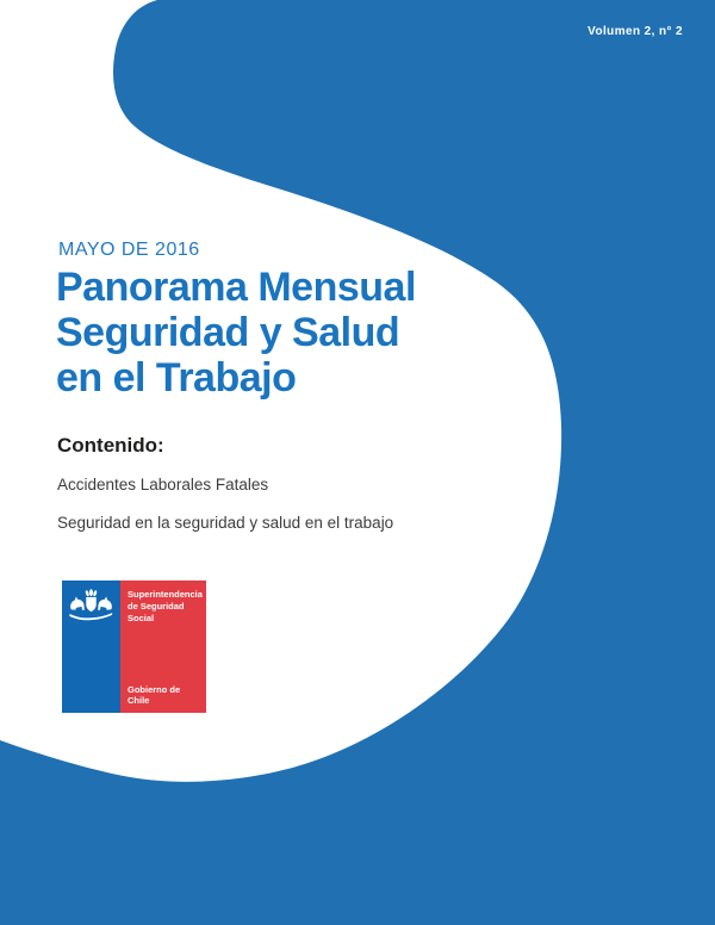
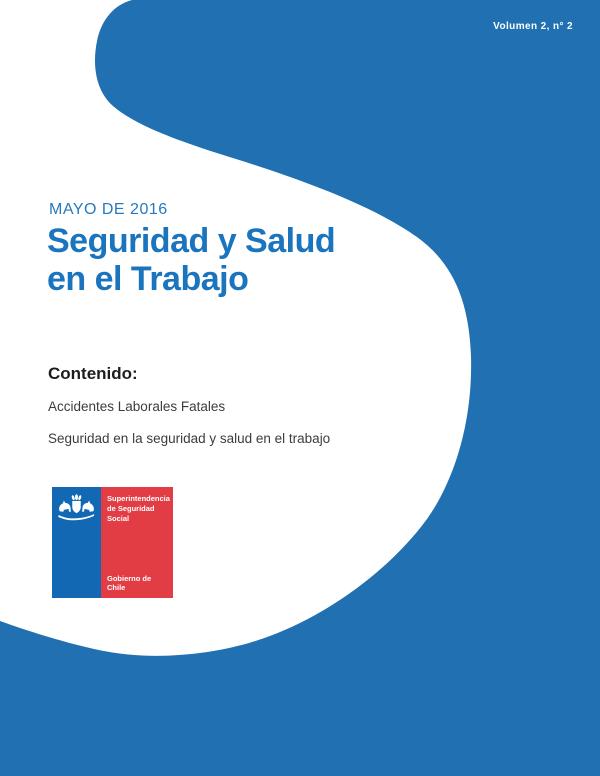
  Volumen 2, n° 2
  MAYO DE 2016
- Panorama Mensual
  Seguridad y Salud
  en el Trabajo
  Contenido:
  Accidentes Laborales Fatales
  Seguridad en la seguridad y salud en el trabajo
  Superintendencia
  de Seguridad
  Social
  Gobierno de Chile
